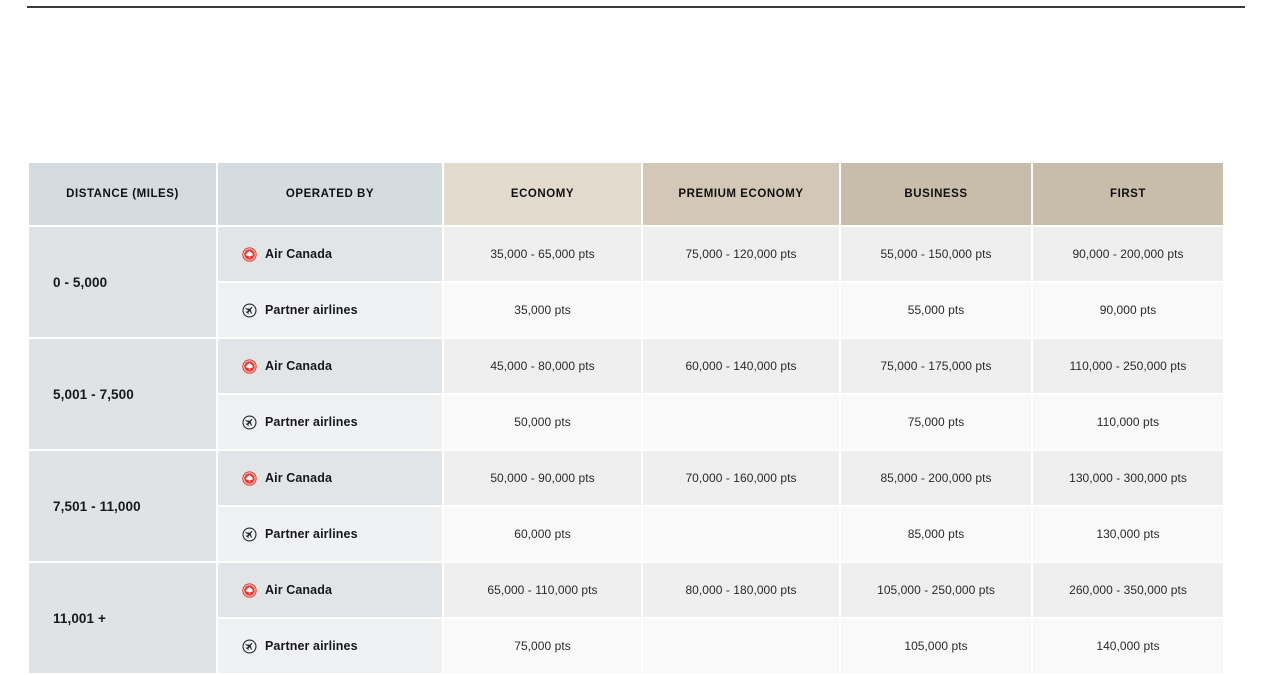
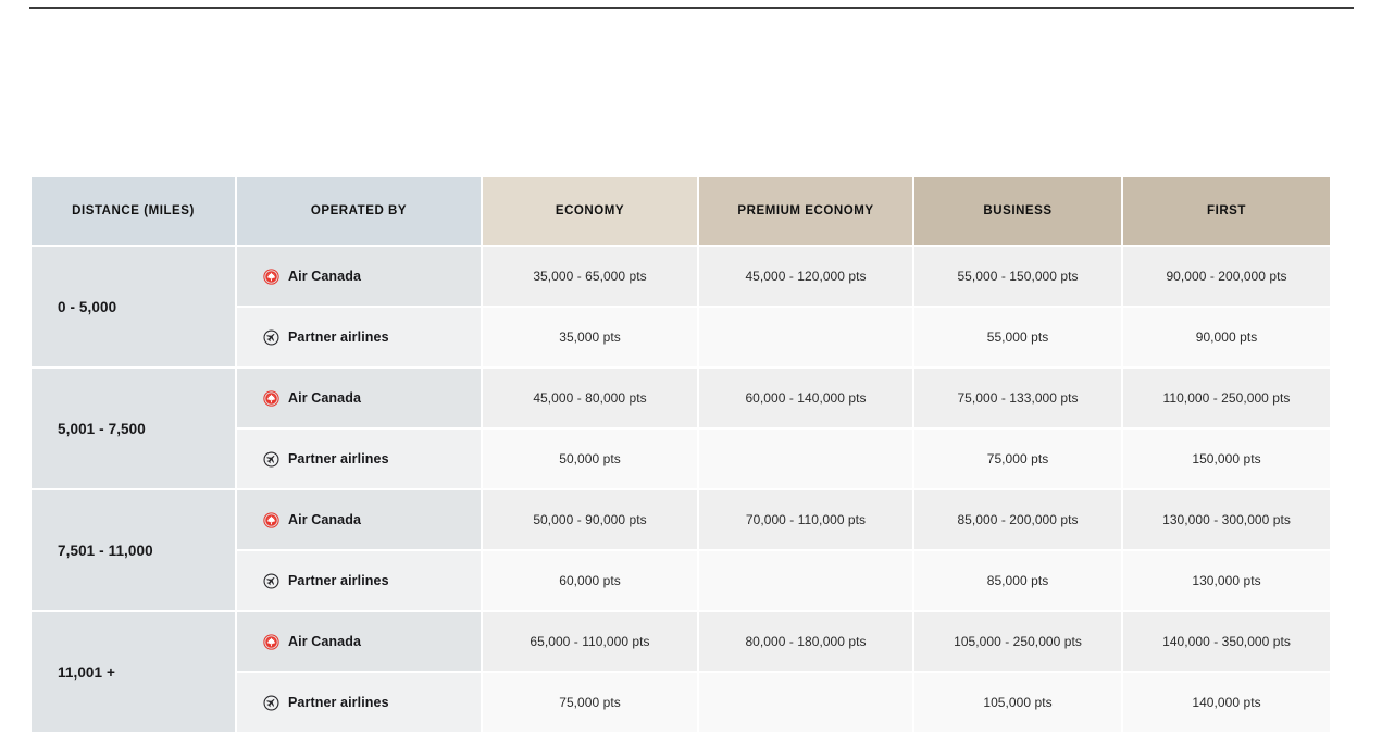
  DISTANCE (MILES)	OPERATED BY	ECONOMY	PREMIUM ECONOMY	BUSINESS	FIRST
- 0 - 5,000	Air Canada	35,000 - 65,000 pts	75,000 - 120,000 pts	55,000 - 150,000 pts	90,000 - 200,000 pts
+ 0 - 5,000	Air Canada	35,000 - 65,000 pts	45,000 - 120,000 pts	55,000 - 150,000 pts	90,000 - 200,000 pts
  Partner airlines	35,000 pts		55,000 pts	90,000 pts
- 5,001 - 7,500	Air Canada	45,000 - 80,000 pts	60,000 - 140,000 pts	75,000 - 175,000 pts	110,000 - 250,000 pts
+ 5,001 - 7,500	Air Canada	45,000 - 80,000 pts	60,000 - 140,000 pts	75,000 - 133,000 pts	110,000 - 250,000 pts
- Partner airlines	50,000 pts		75,000 pts	110,000 pts
+ Partner airlines	50,000 pts		75,000 pts	150,000 pts
- 7,501 - 11,000	Air Canada	50,000 - 90,000 pts	70,000 - 160,000 pts	85,000 - 200,000 pts	130,000 - 300,000 pts
+ 7,501 - 11,000	Air Canada	50,000 - 90,000 pts	70,000 - 110,000 pts	85,000 - 200,000 pts	130,000 - 300,000 pts
  Partner airlines	60,000 pts		85,000 pts	130,000 pts
- 11,001 +	Air Canada	65,000 - 110,000 pts	80,000 - 180,000 pts	105,000 - 250,000 pts	260,000 - 350,000 pts
+ 11,001 +	Air Canada	65,000 - 110,000 pts	80,000 - 180,000 pts	105,000 - 250,000 pts	140,000 - 350,000 pts
  Partner airlines	75,000 pts		105,000 pts	140,000 pts
